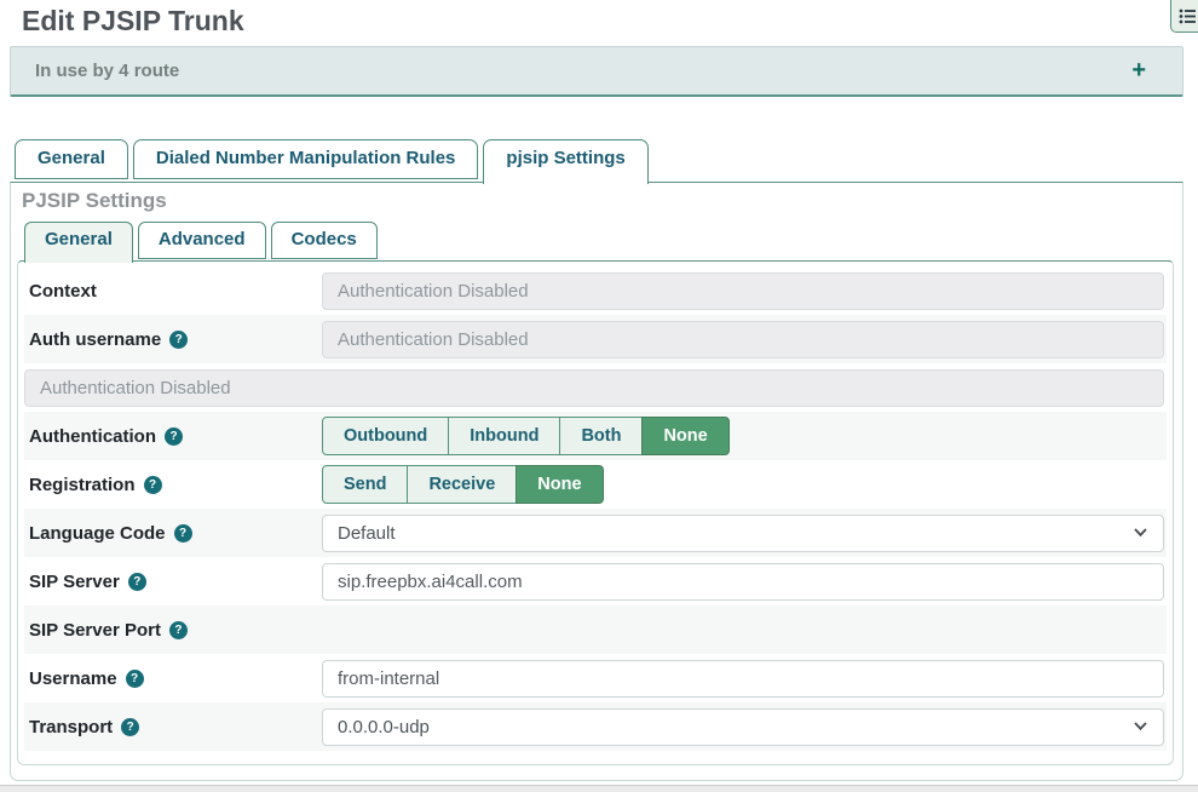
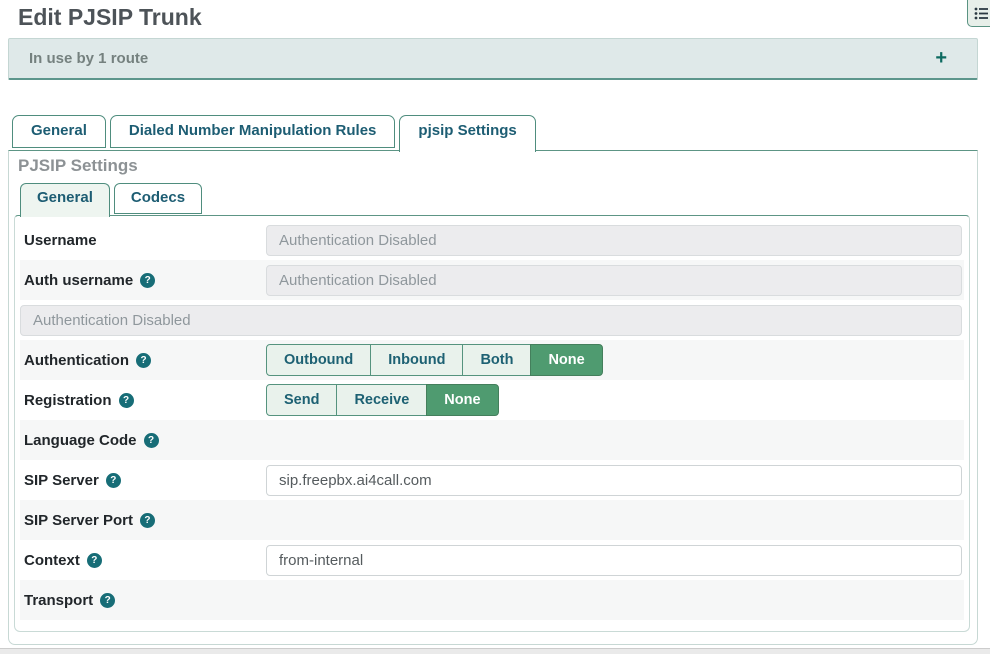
  Edit PJSIP Trunk
- In use by 4 route
+ In use by 1 route
  +
  General
  Dialed Number Manipulation Rules
  pjsip Settings
  PJSIP Settings
  General
- Advanced
  Codecs
- Context
+ Username
  Authentication Disabled
  Auth username
  ?
  Authentication Disabled
  Authentication Disabled
  Authentication
  ?
  Outbound
  Inbound
  Both
  None
  Registration
  ?
  Send
  Receive
  None
  Language Code
  ?
- Default
  SIP Server
  ?
  sip.freepbx.ai4call.com
  SIP Server Port
  ?
- Username
+ Context
  ?
  from-internal
  Transport
  ?
- 0.0.0.0-udp
